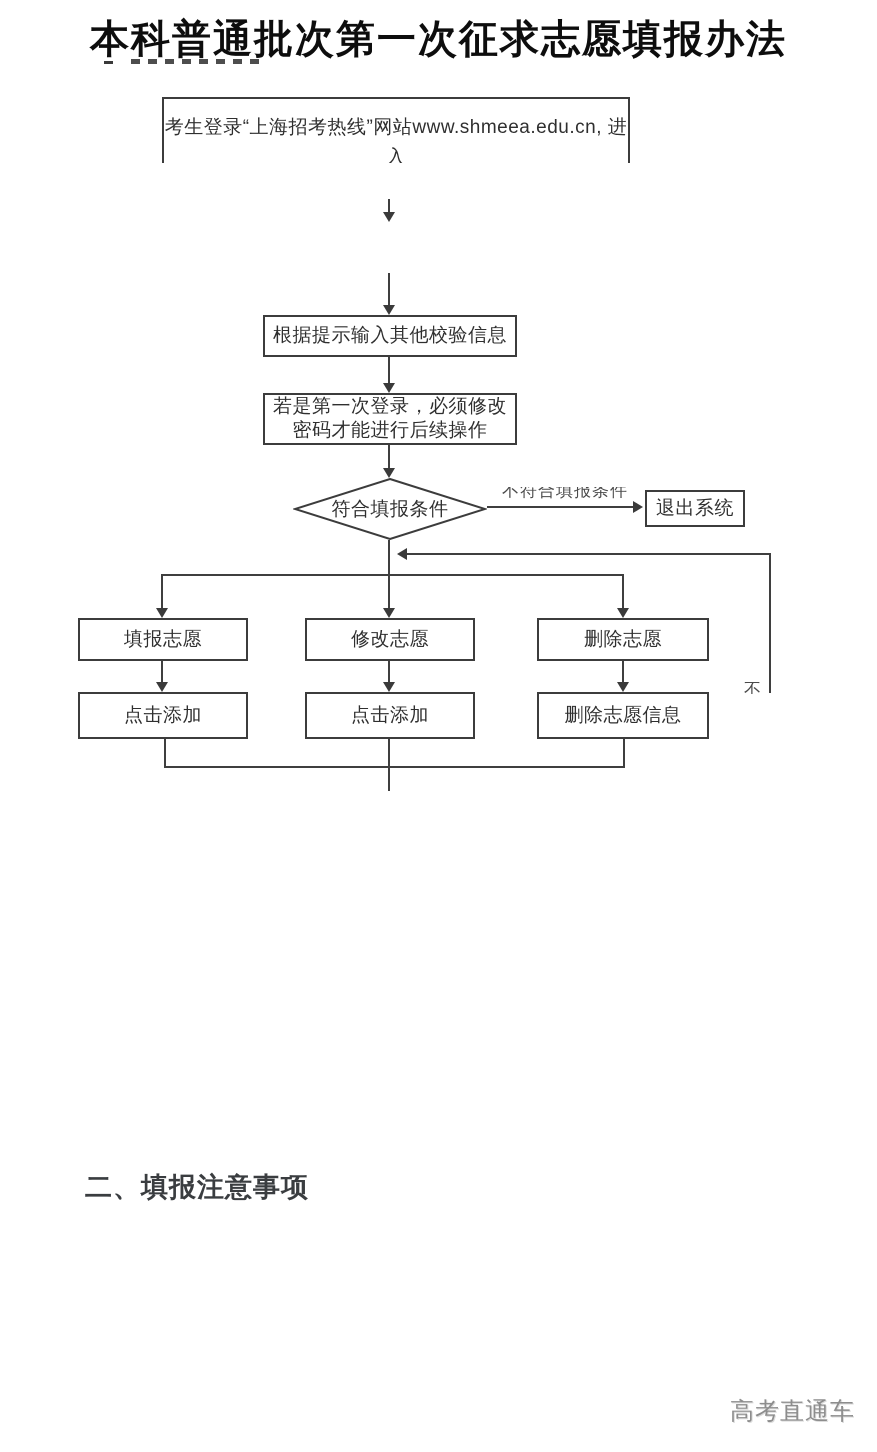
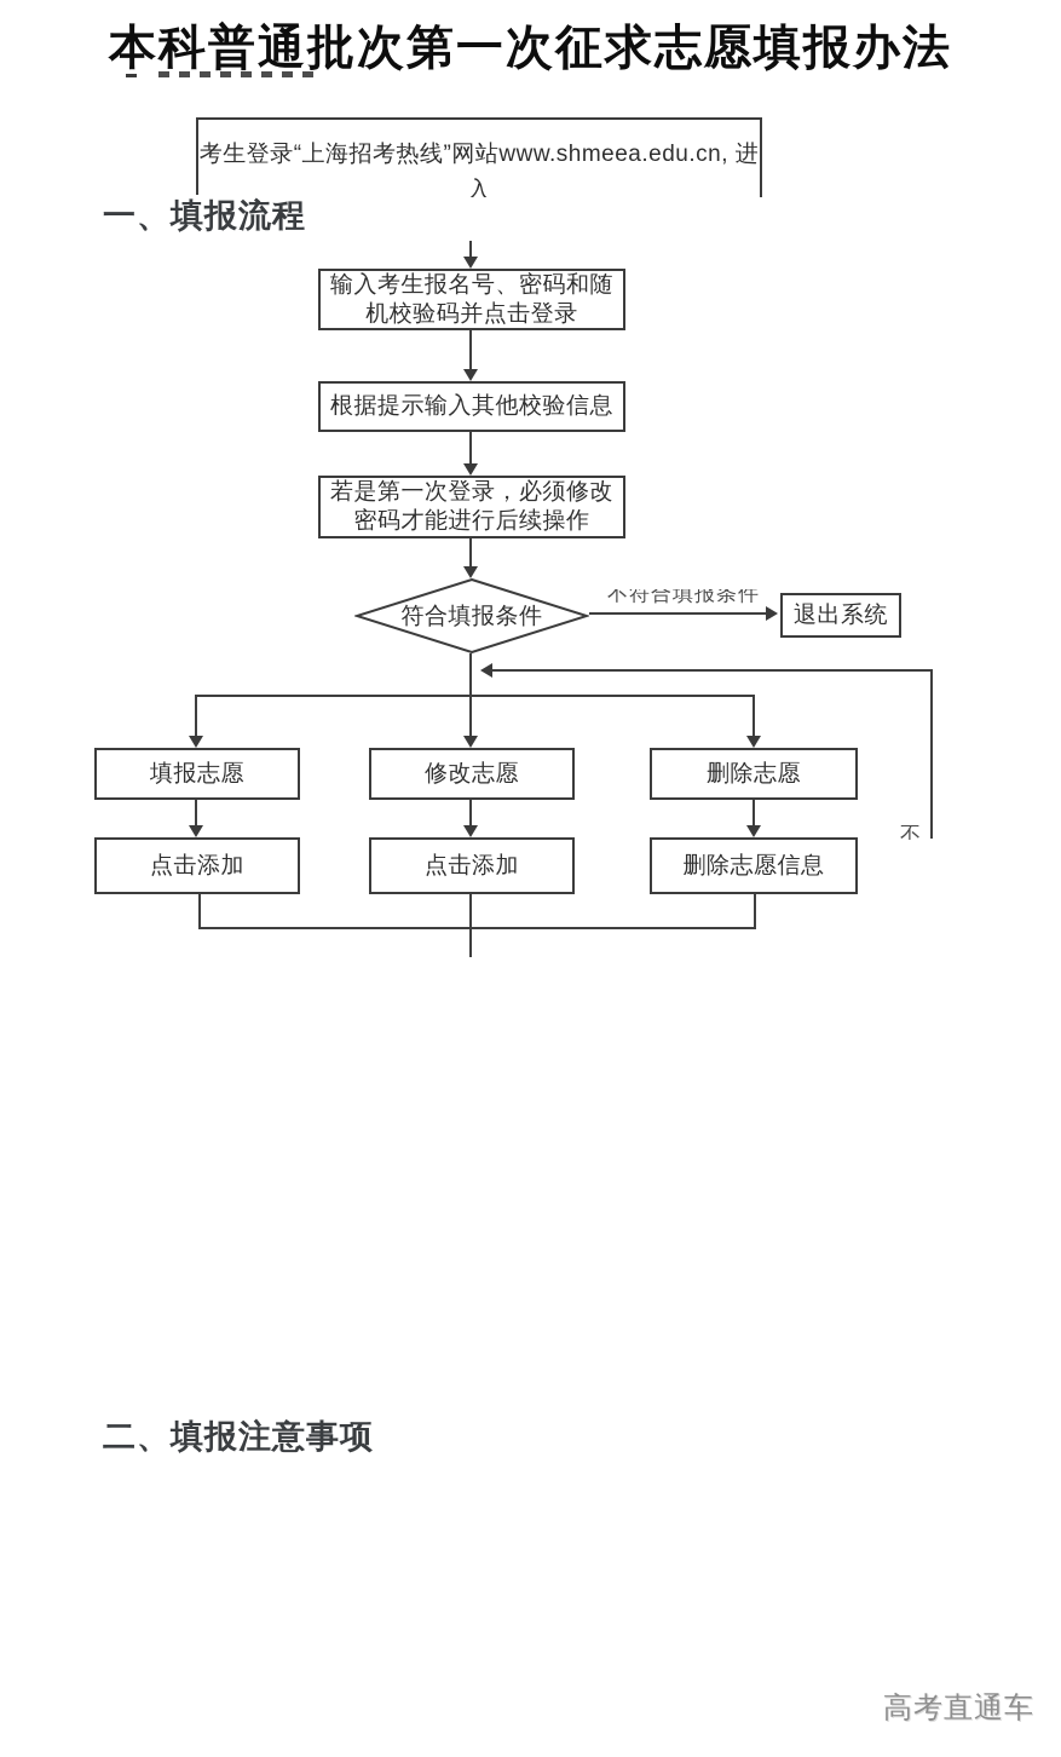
  本科普通批次第一次征求志愿填报办法
  考生登录“上海招考热线”网站www.shmeea.edu.cn, 进入
+ 一、填报流程
+ 输入考生报名号、密码和随机校验码并点击登录
  根据提示输入其他校验信息
  若是第一次登录，必须修改密码才能进行后续操作
  符合填报条件
  不符合填报条件
  退出系统
  不
  填报志愿
  修改志愿
  删除志愿
  点击添加
  点击添加
  删除志愿信息
  二、填报注意事项
  高考直通车
